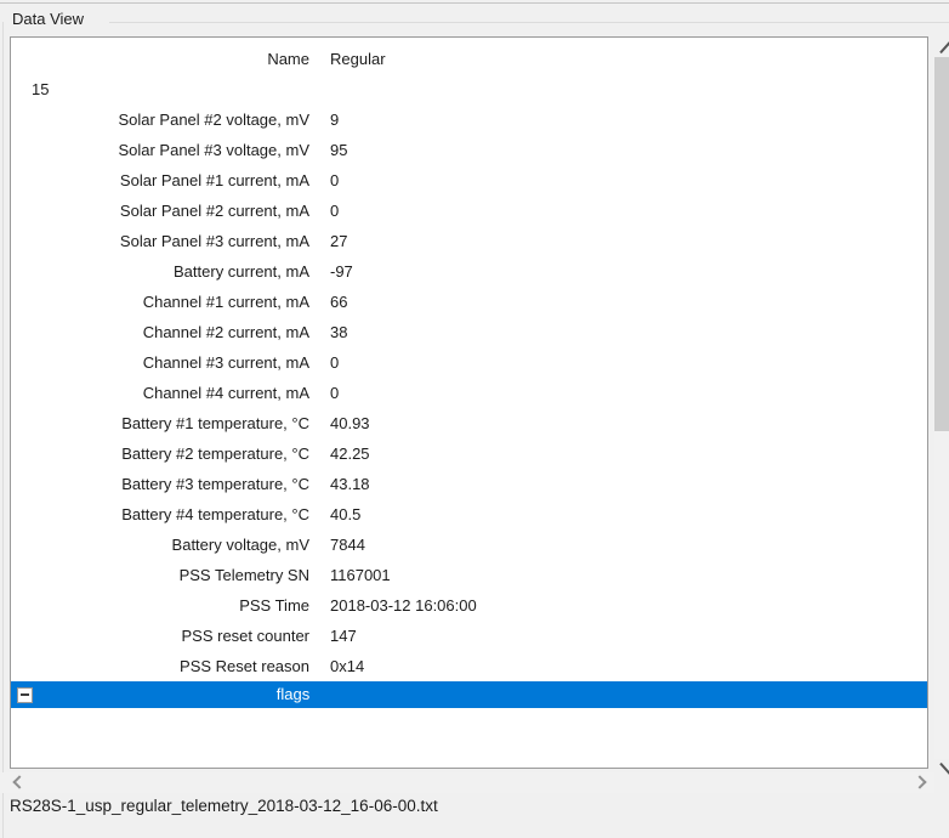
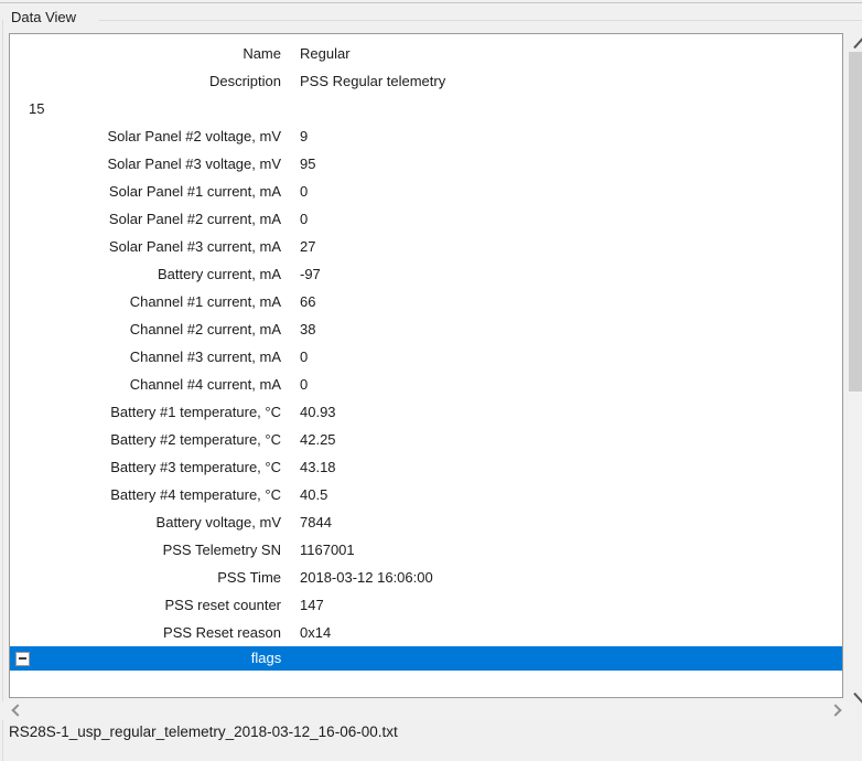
  Data View
  Name
  Regular
+ Description
+ PSS Regular telemetry
  15
  Solar Panel #2 voltage, mV
  9
  Solar Panel #3 voltage, mV
  95
  Solar Panel #1 current, mA
  0
  Solar Panel #2 current, mA
  0
  Solar Panel #3 current, mA
  27
  Battery current, mA
  -97
  Channel #1 current, mA
  66
  Channel #2 current, mA
  38
  Channel #3 current, mA
  0
  Channel #4 current, mA
  0
  Battery #1 temperature, °C
  40.93
  Battery #2 temperature, °C
  42.25
  Battery #3 temperature, °C
  43.18
  Battery #4 temperature, °C
  40.5
  Battery voltage, mV
  7844
  PSS Telemetry SN
  1167001
  PSS Time
  2018-03-12 16:06:00
  PSS reset counter
  147
  PSS Reset reason
  0x14
  flags
  RS28S-1_usp_regular_telemetry_2018-03-12_16-06-00.txt
